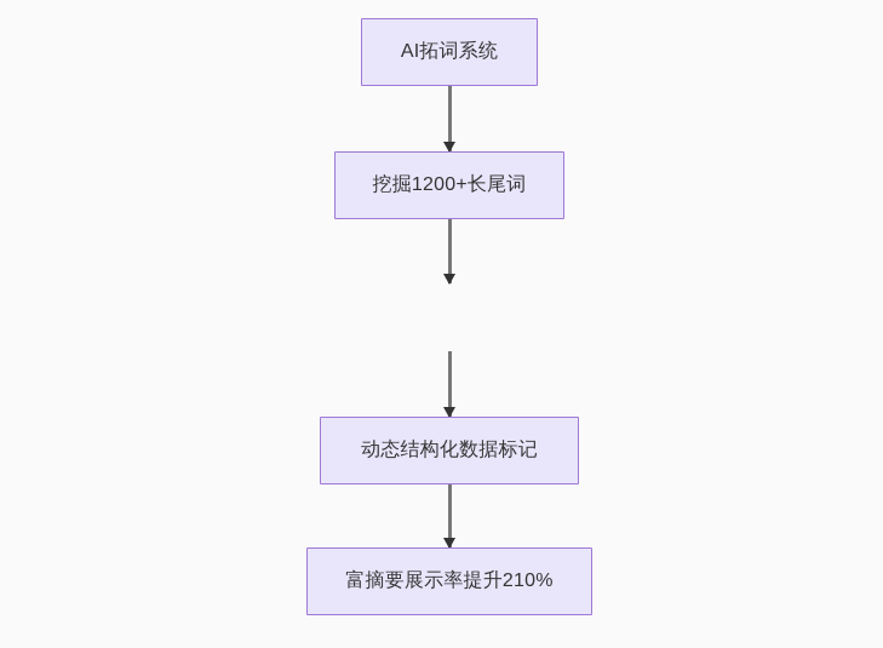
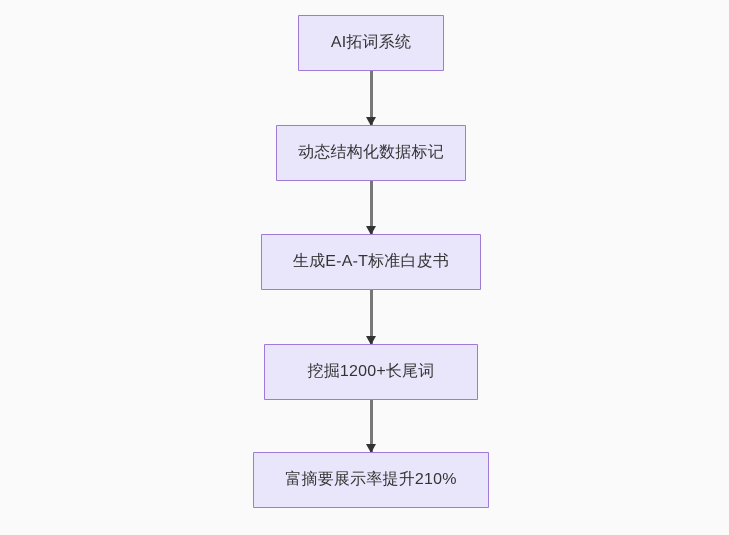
  AI拓词系统
- 挖掘1200+长尾词
+ 动态结构化数据标记
+ 生成E-A-T标准白皮书
- 动态结构化数据标记
+ 挖掘1200+长尾词
  富摘要展示率提升210%
